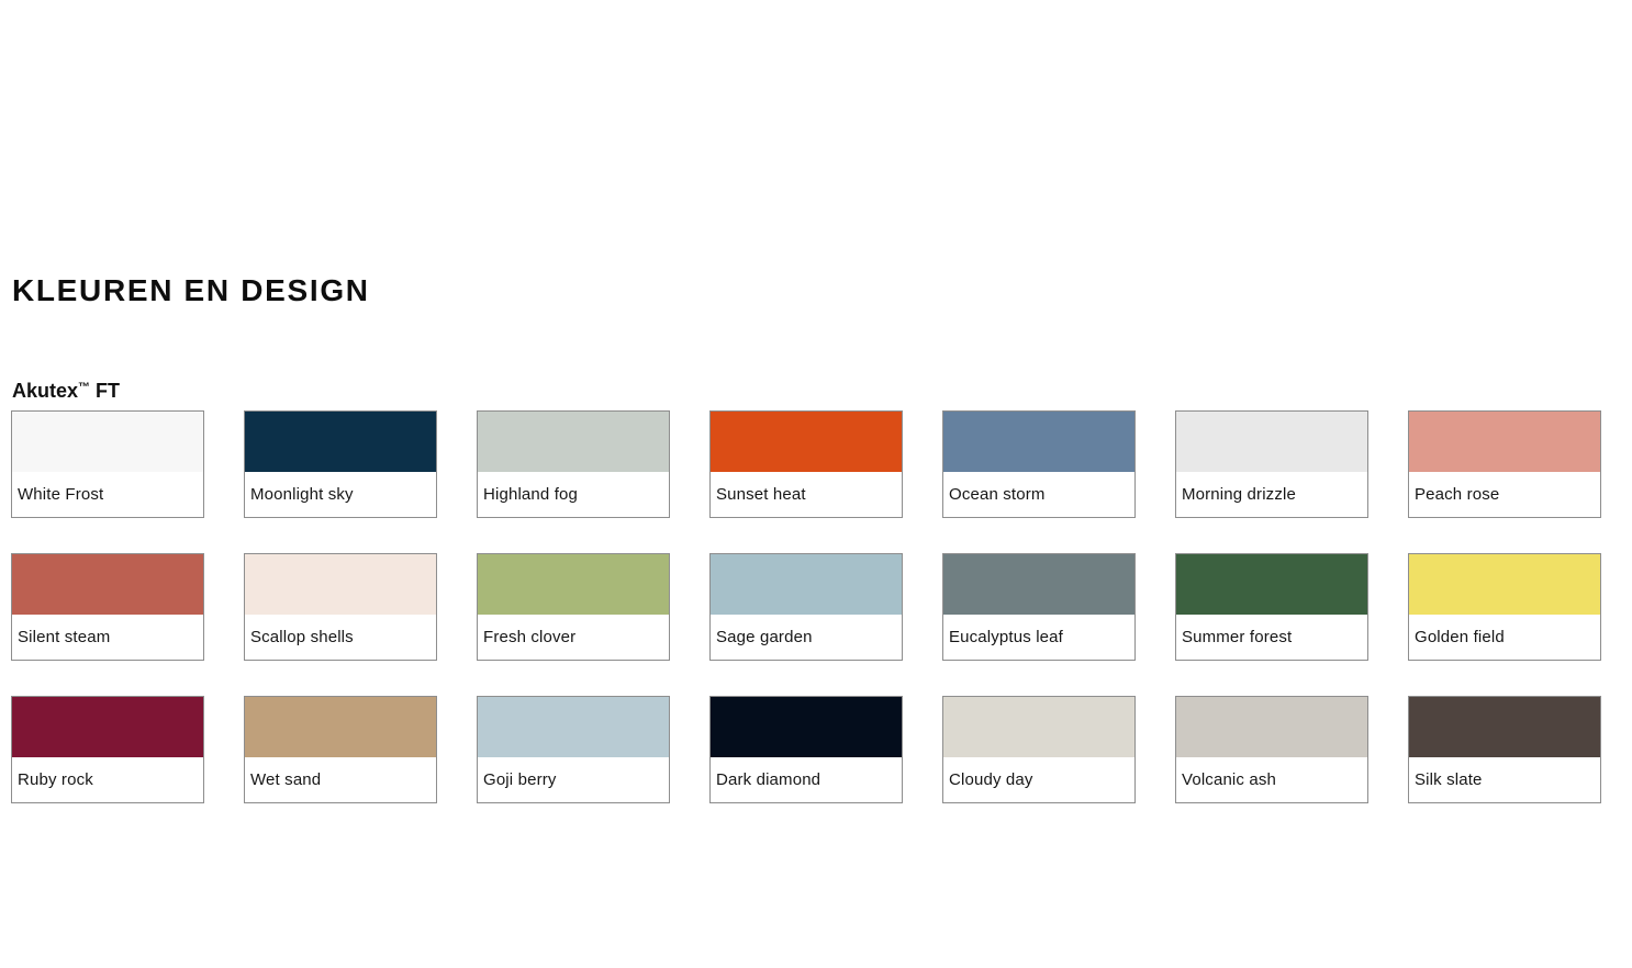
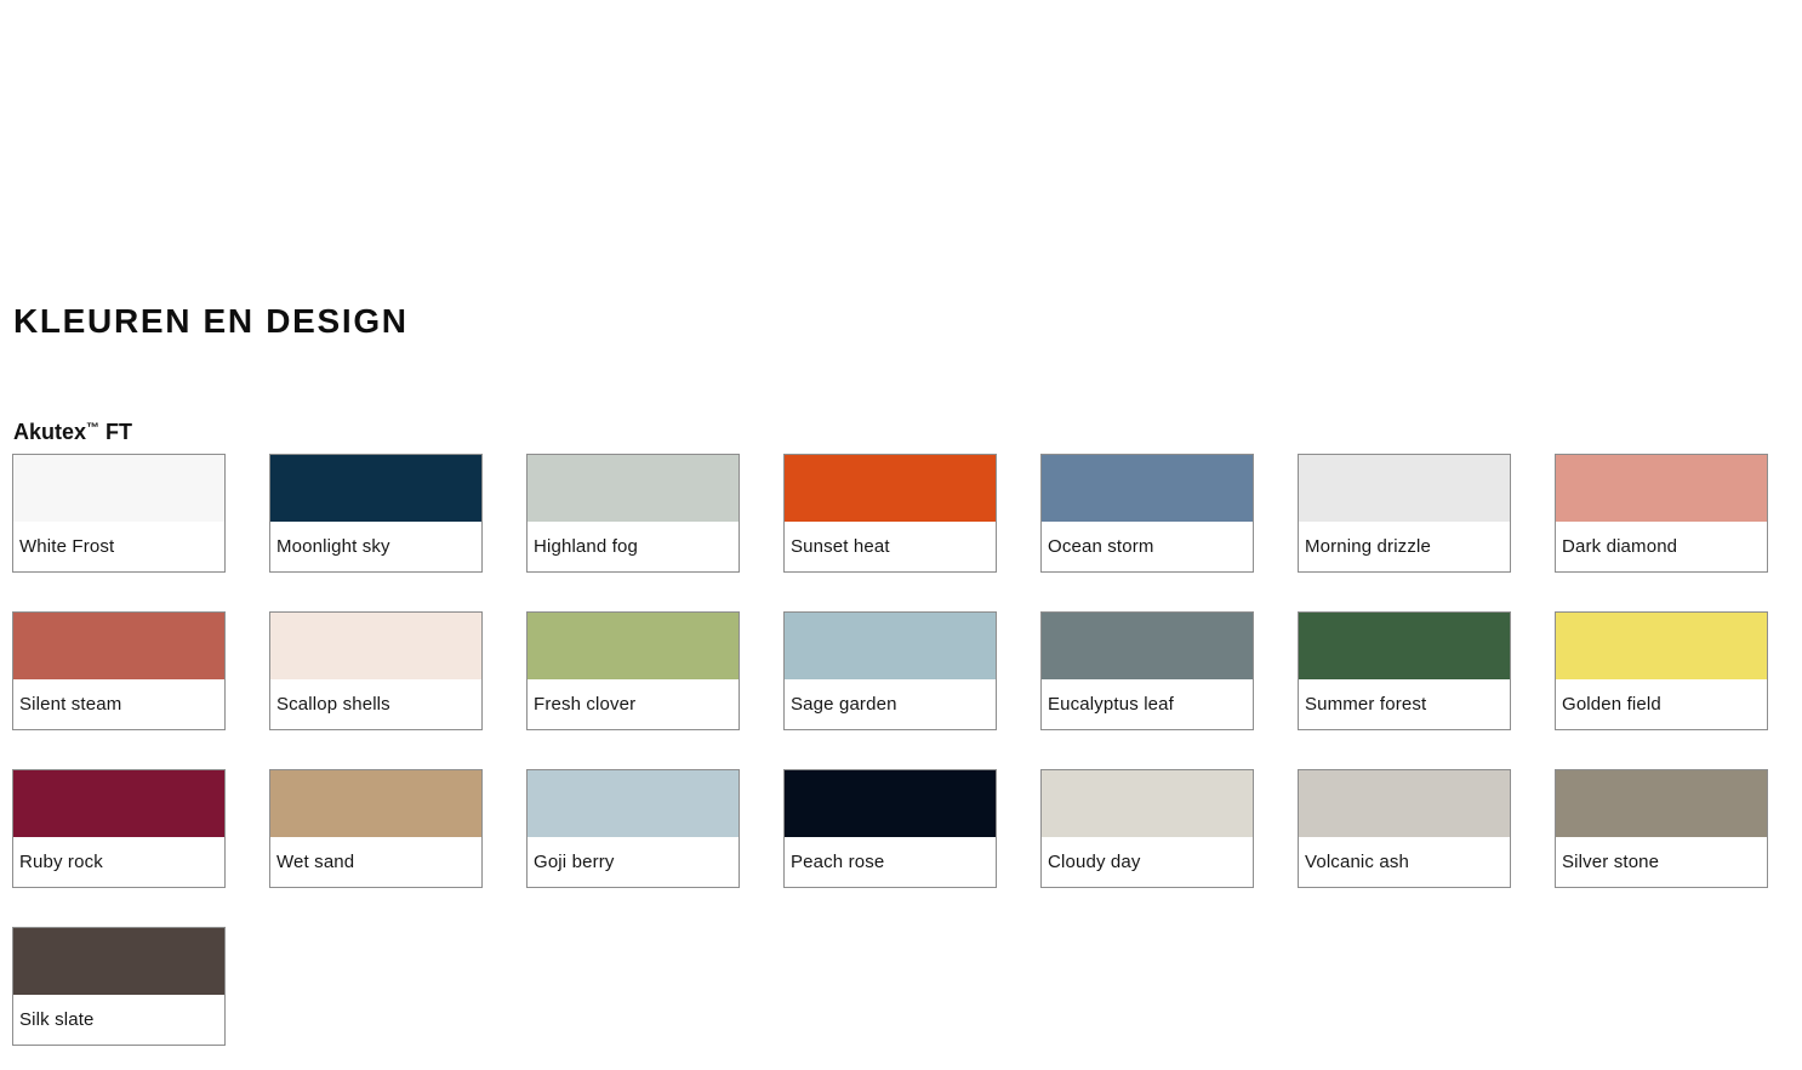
  KLEUREN EN DESIGN
  Akutex™ FT
  White Frost
  Moonlight sky
  Highland fog
  Sunset heat
  Ocean storm
  Morning drizzle
- Peach rose
+ Dark diamond
  Silent steam
  Scallop shells
  Fresh clover
  Sage garden
  Eucalyptus leaf
  Summer forest
  Golden field
  Ruby rock
  Wet sand
  Goji berry
- Dark diamond
+ Peach rose
  Cloudy day
  Volcanic ash
+ Silver stone
  Silk slate
